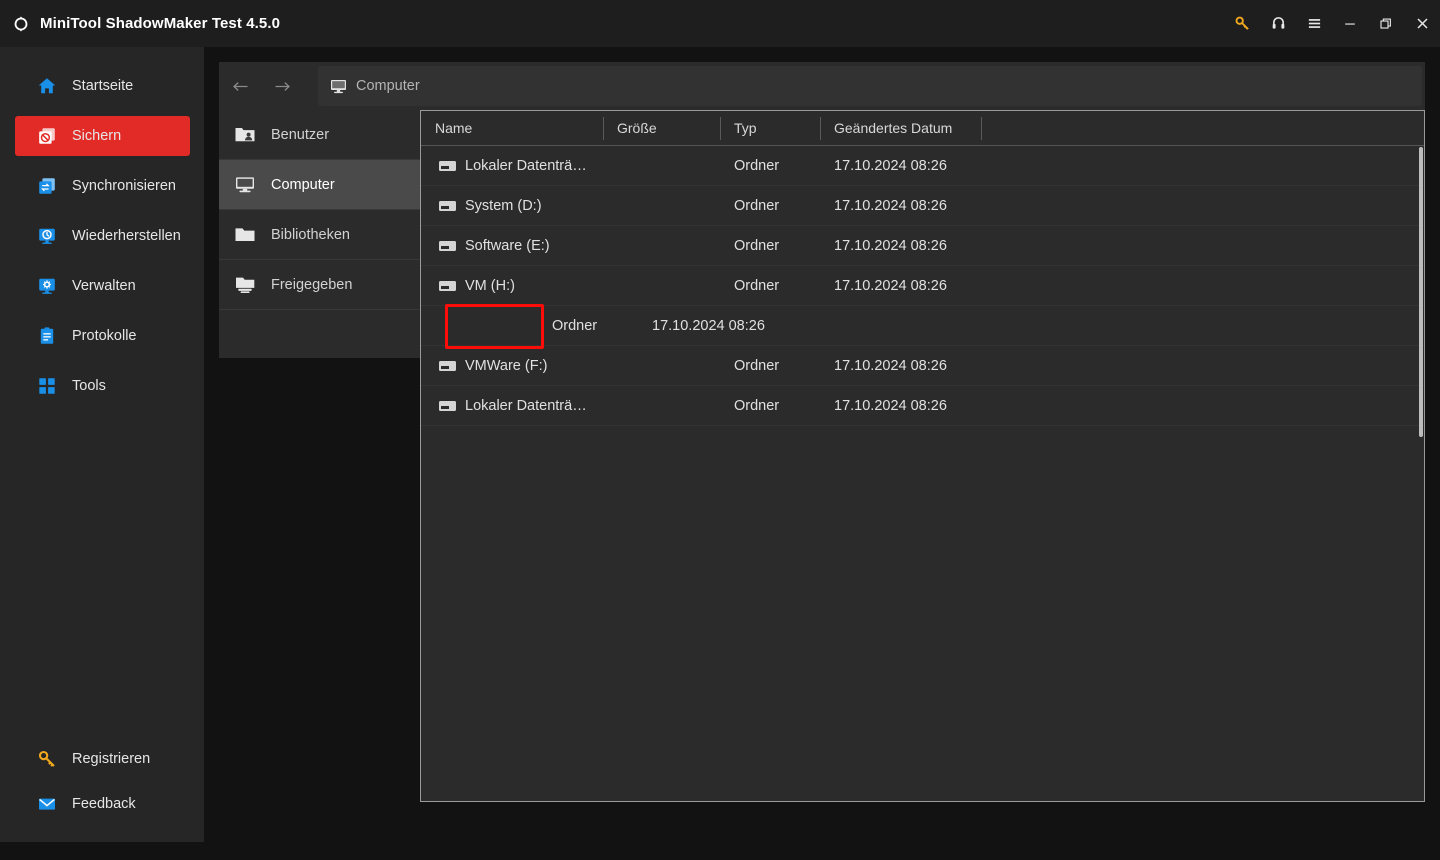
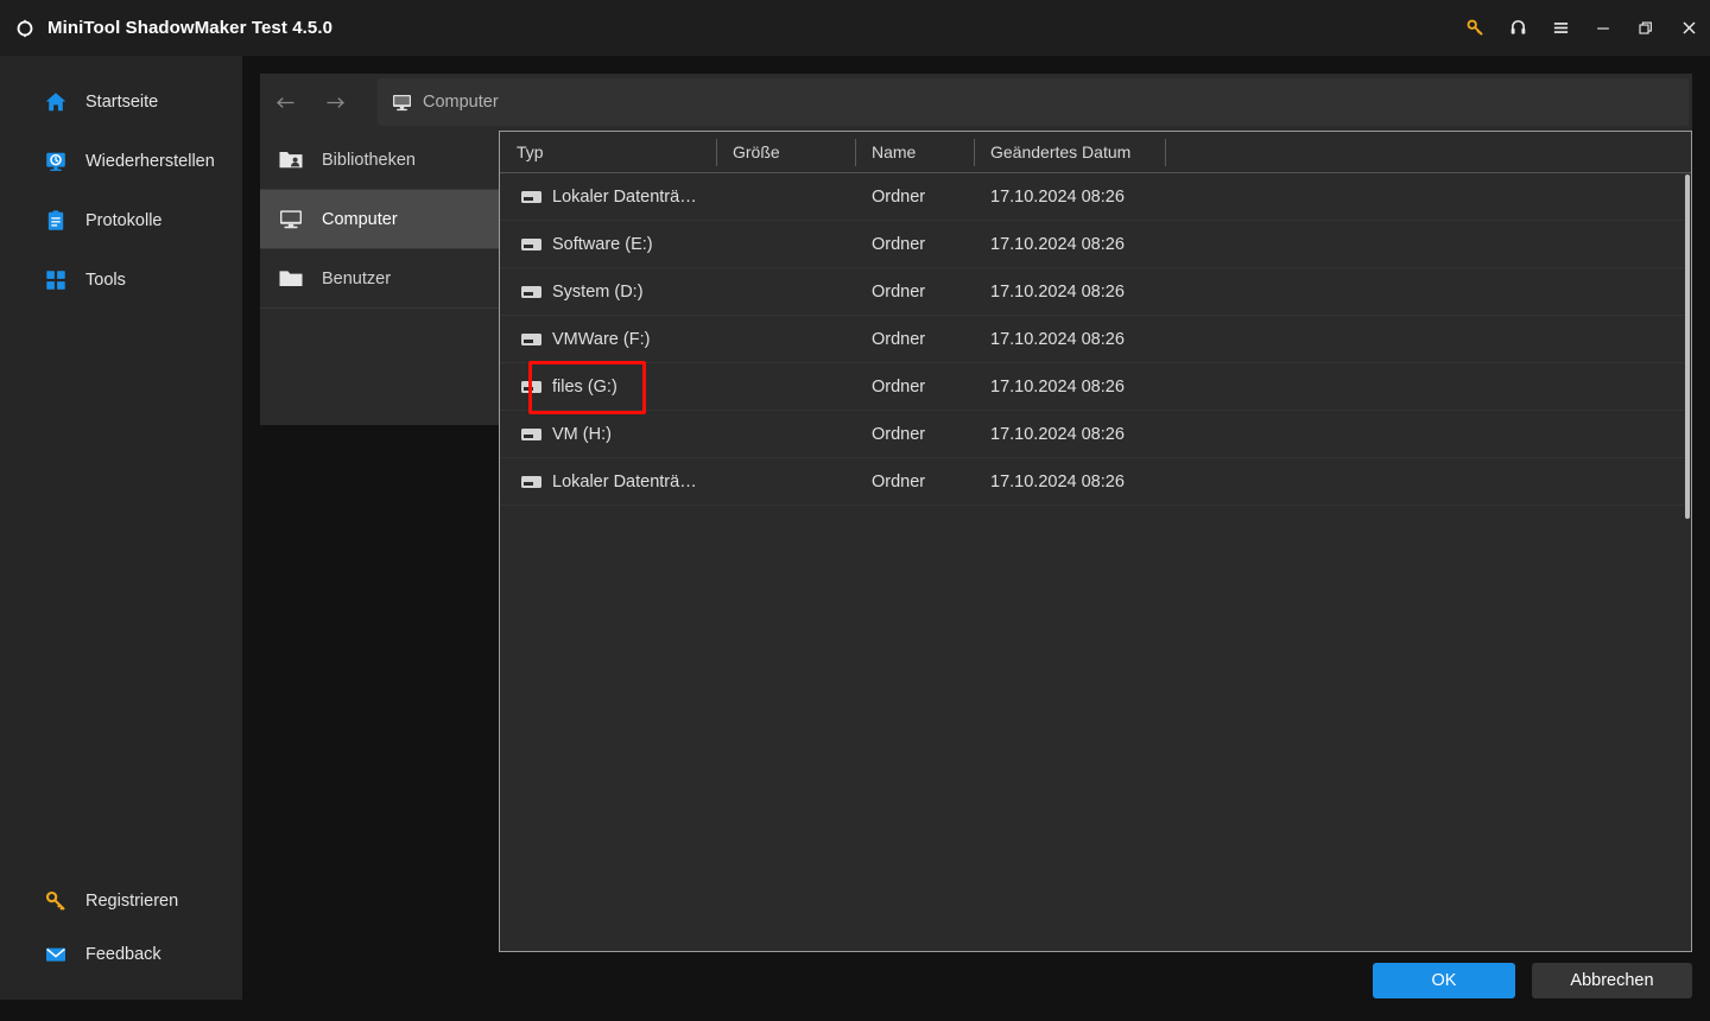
  MiniTool ShadowMaker Test 4.5.0
  Startseite
- Sichern
- Synchronisieren
  Wiederherstellen
- Verwalten
  Protokolle
  Tools
  Registrieren
  Feedback
  Computer
- Benutzer
+ Bibliotheken
  Computer
- Bibliotheken
+ Benutzer
- Freigegeben
- Name
+ Typ
  Größe
- Typ
+ Name
  Geändertes Datum
  Lokaler Datenträ…
  Ordner
  17.10.2024 08:26
- System (D:)
+ Software (E:)
  Ordner
  17.10.2024 08:26
- Software (E:)
+ System (D:)
  Ordner
  17.10.2024 08:26
- VM (H:)
+ VMWare (F:)
  Ordner
  17.10.2024 08:26
+ files (G:)
  Ordner
  17.10.2024 08:26
- VMWare (F:)
+ VM (H:)
  Ordner
  17.10.2024 08:26
  Lokaler Datenträ…
  Ordner
  17.10.2024 08:26
+ OK
+ Abbrechen
